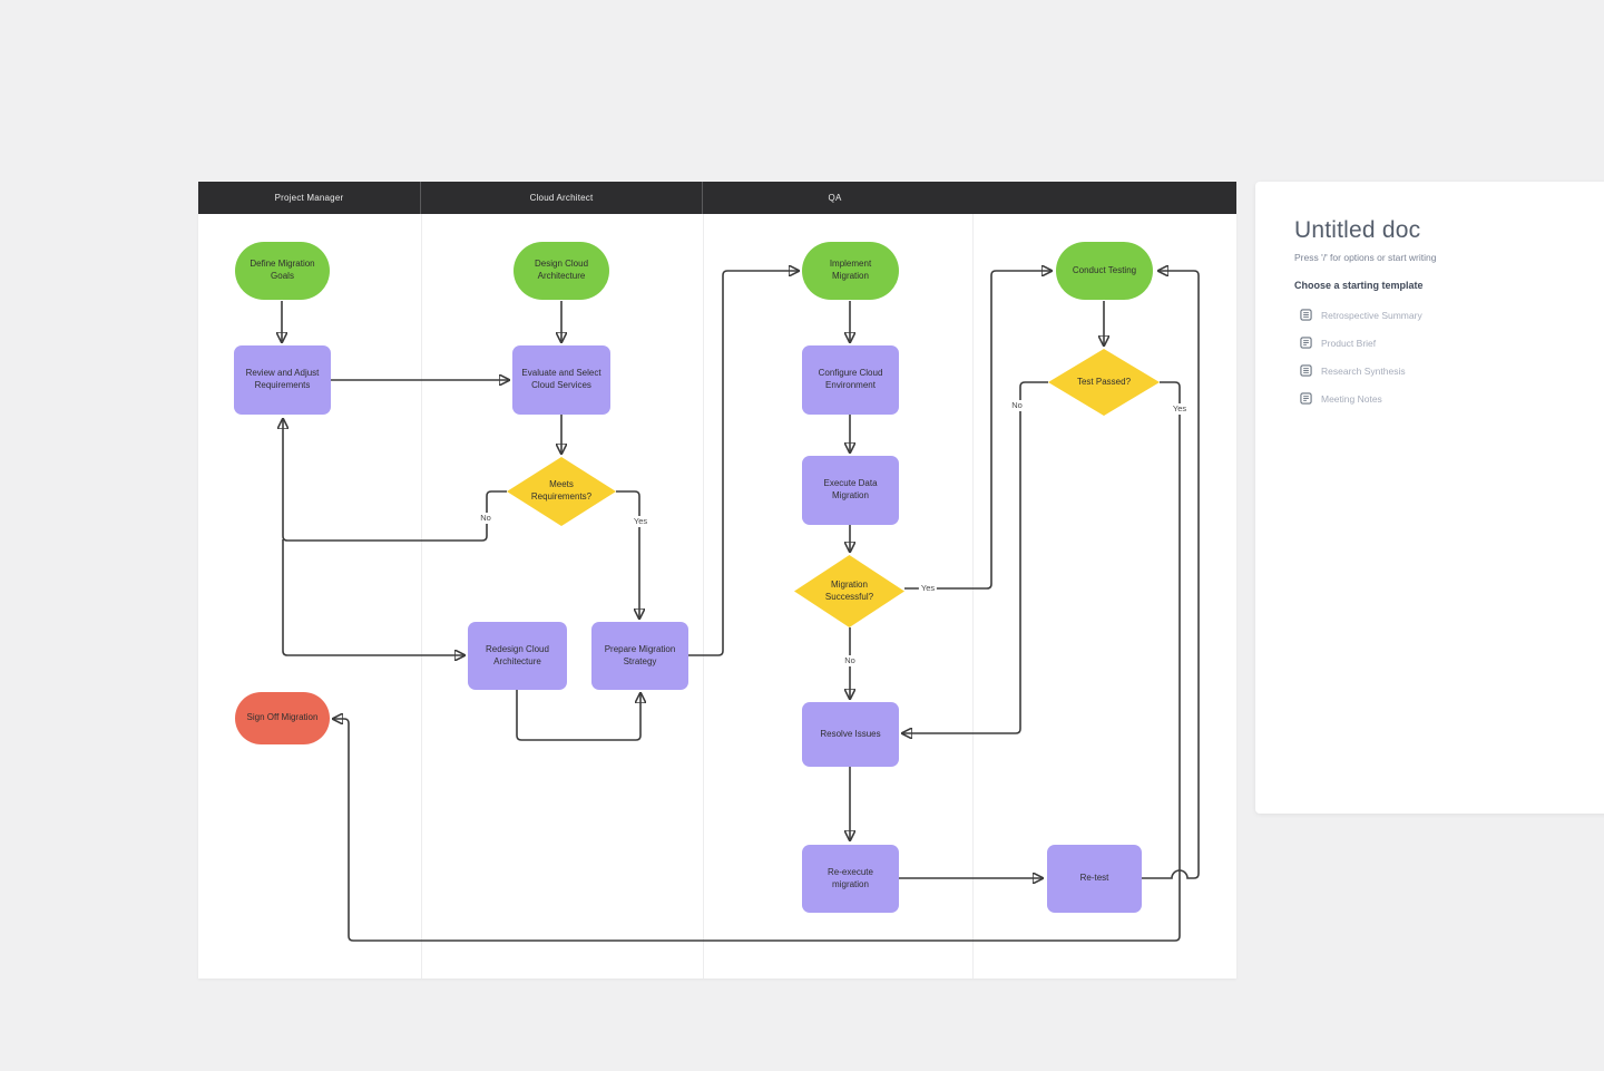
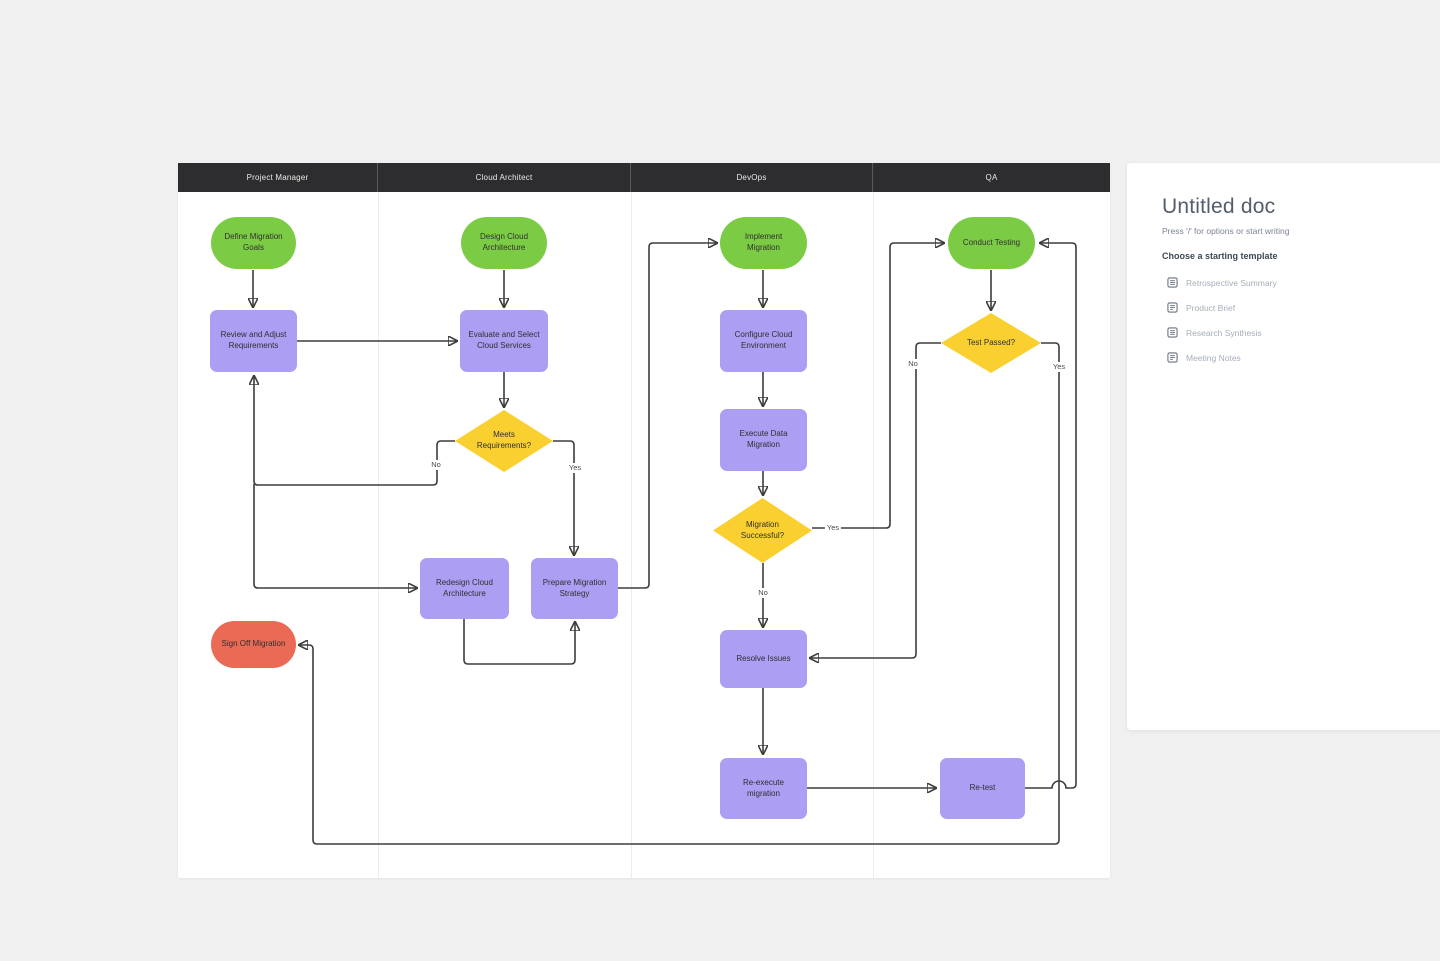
  Project Manager
  Cloud Architect
+ DevOps
  QA
  No
  Yes
  Yes
  No
  No
  Yes
  Define Migration Goals
  Review and Adjust Requirements
  Sign Off Migration
  Design Cloud Architecture
  Evaluate and Select Cloud Services
  Meets Requirements?
  Redesign Cloud Architecture
  Prepare Migration Strategy
  Implement Migration
  Configure Cloud Environment
  Execute Data Migration
  Migration Successful?
  Resolve Issues
  Re-execute migration
  Conduct Testing
  Test Passed?
  Re-test
  Untitled doc
  Press '/' for options or start writing
  Choose a starting template
  Retrospective Summary
  Product Brief
  Research Synthesis
  Meeting Notes
